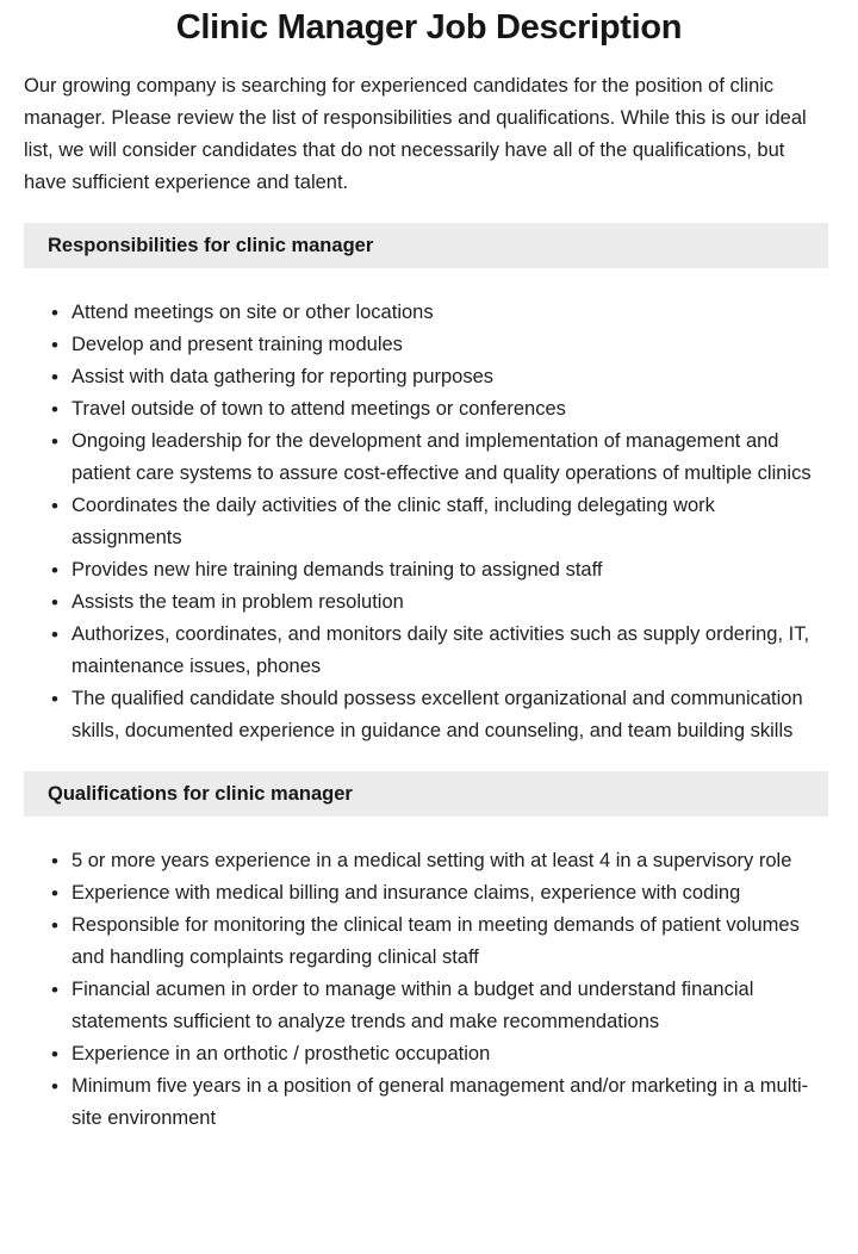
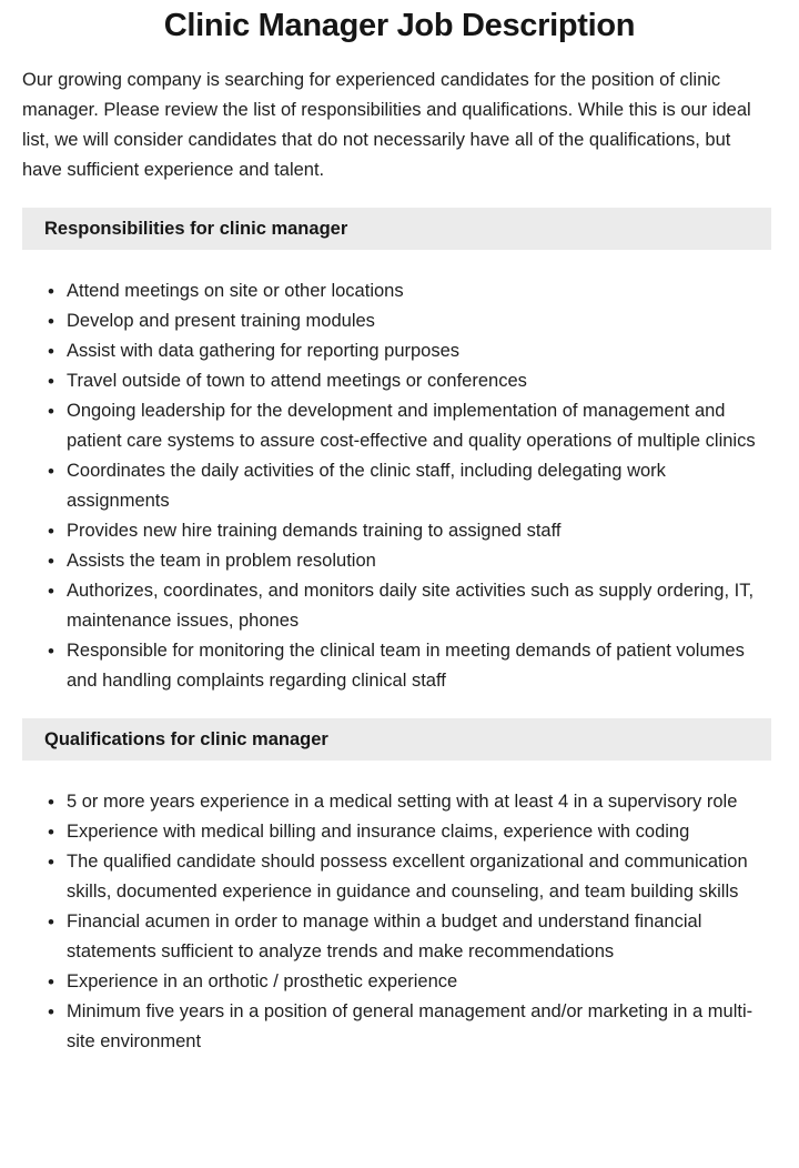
  Clinic Manager Job Description
  Our growing company is searching for experienced candidates for the position of clinic manager. Please review the list of responsibilities and qualifications. While this is our ideal list, we will consider candidates that do not necessarily have all of the qualifications, but have sufficient experience and talent.
  Responsibilities for clinic manager
  Attend meetings on site or other locations
  Develop and present training modules
  Assist with data gathering for reporting purposes
  Travel outside of town to attend meetings or conferences
  Ongoing leadership for the development and implementation of management and patient care systems to assure cost-effective and quality operations of multiple clinics
  Coordinates the daily activities of the clinic staff, including delegating work assignments
  Provides new hire training demands training to assigned staff
  Assists the team in problem resolution
  Authorizes, coordinates, and monitors daily site activities such as supply ordering, IT, maintenance issues, phones
- The qualified candidate should possess excellent organizational and communication skills, documented experience in guidance and counseling, and team building skills
+ Responsible for monitoring the clinical team in meeting demands of patient volumes and handling complaints regarding clinical staff
  Qualifications for clinic manager
  5 or more years experience in a medical setting with at least 4 in a supervisory role
  Experience with medical billing and insurance claims, experience with coding
- Responsible for monitoring the clinical team in meeting demands of patient volumes and handling complaints regarding clinical staff
+ The qualified candidate should possess excellent organizational and communication skills, documented experience in guidance and counseling, and team building skills
  Financial acumen in order to manage within a budget and understand financial statements sufficient to analyze trends and make recommendations
- Experience in an orthotic / prosthetic occupation
+ Experience in an orthotic / prosthetic experience
  Minimum five years in a position of general management and/or marketing in a multi-site environment
